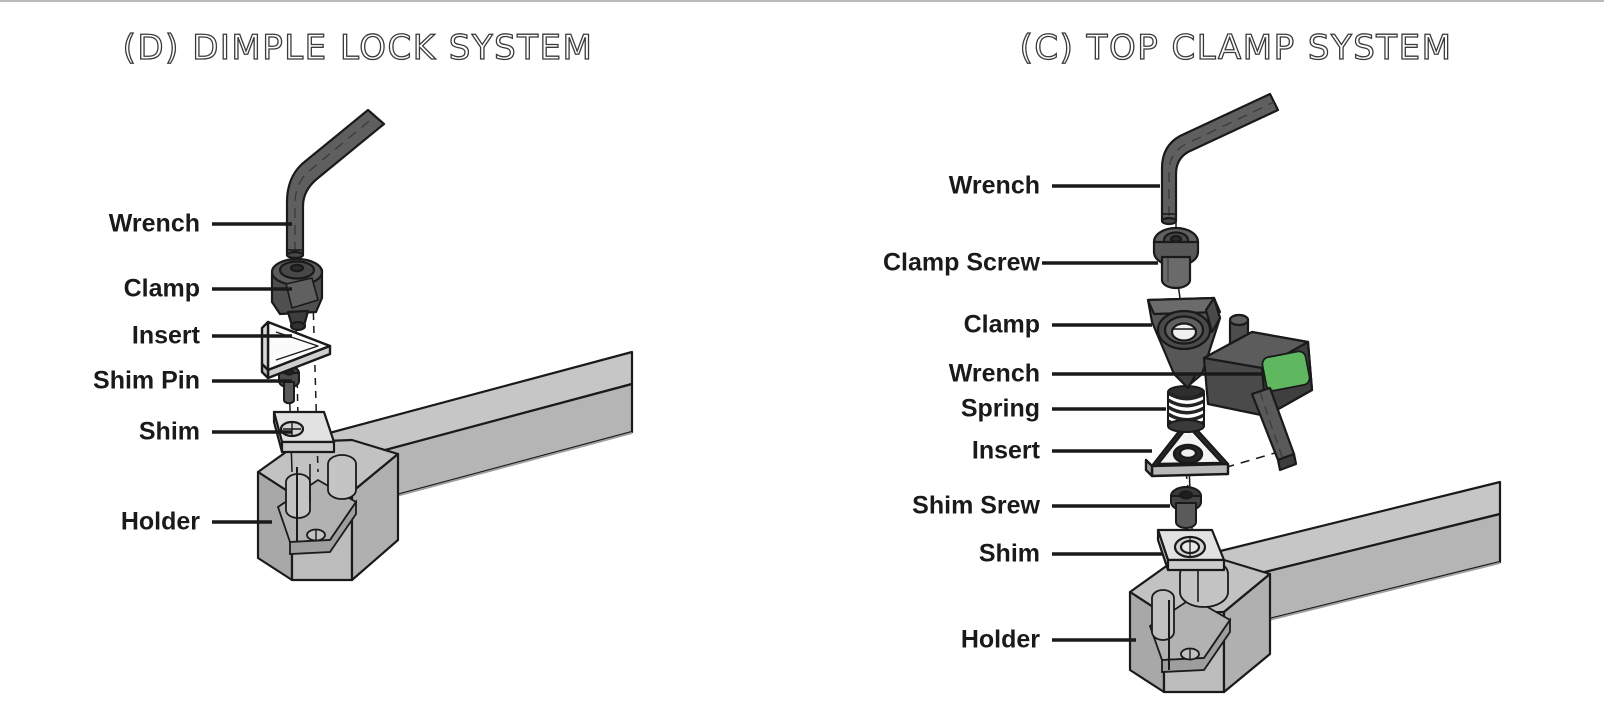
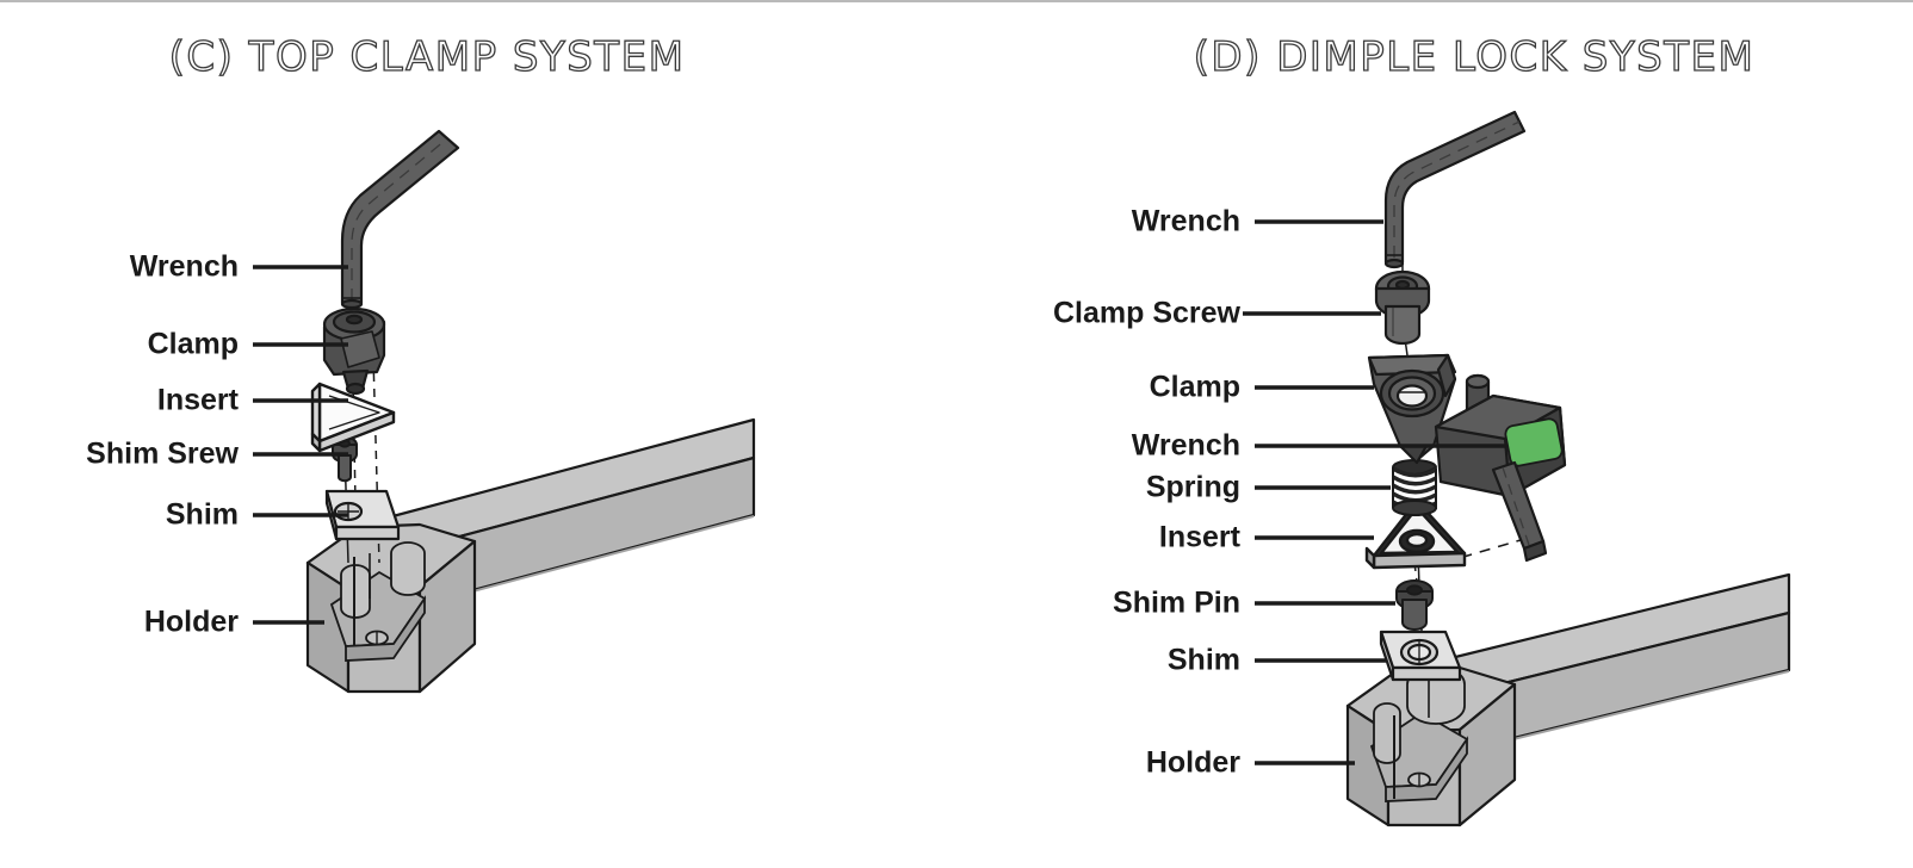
- (D) DIMPLE LOCK SYSTEM
+ (C) TOP CLAMP SYSTEM
  Wrench
  Clamp
  Insert
- Shim Pin
+ Shim Srew
  Shim
  Holder
- (C) TOP CLAMP SYSTEM
+ (D) DIMPLE LOCK SYSTEM
  Wrench
  Clamp Screw
  Clamp
  Wrench
  Spring
  Insert
- Shim Srew
+ Shim Pin
  Shim
  Holder
